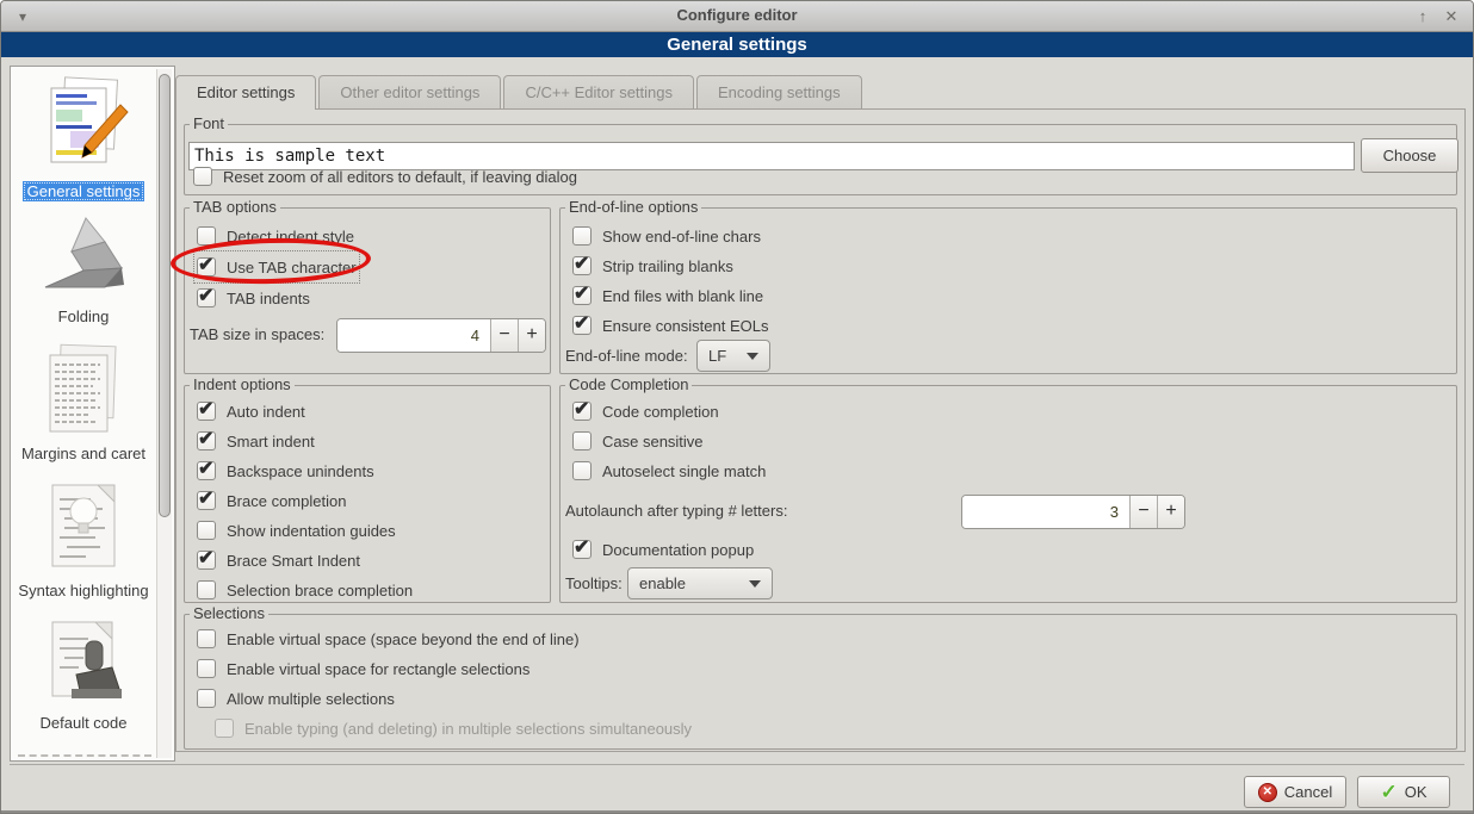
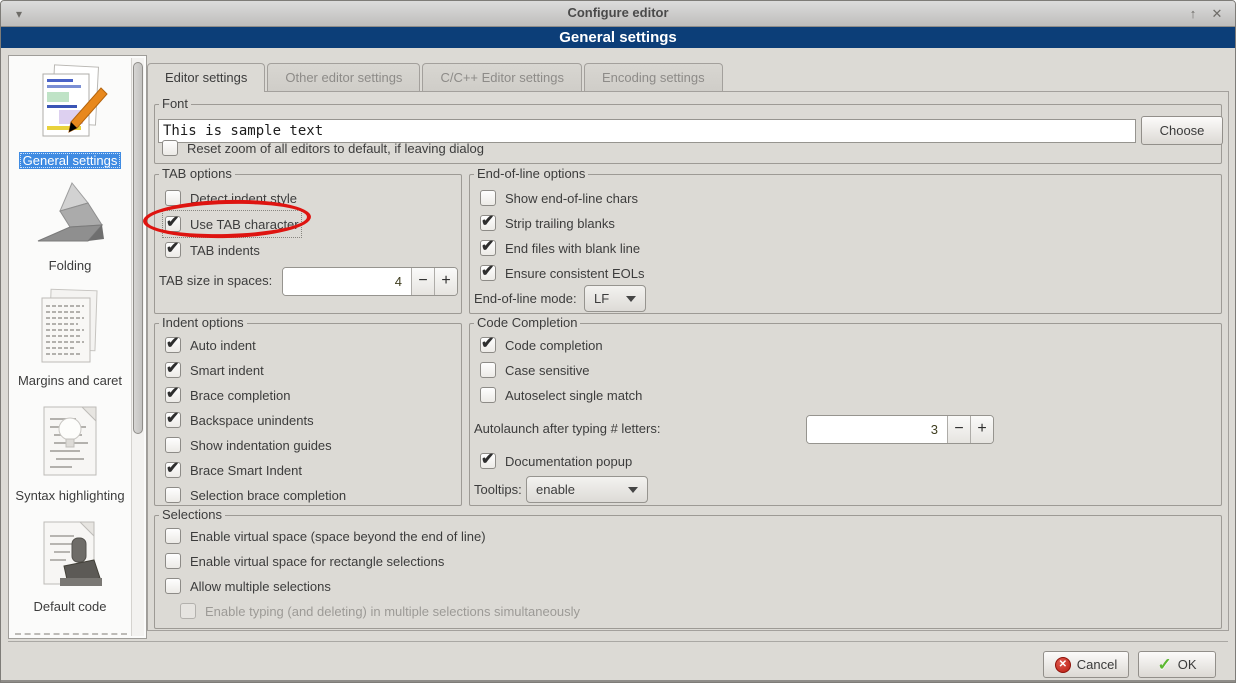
  ▾
  Configure editor
  ↑
  ✕
  General settings
  General settings
  Folding
  Margins and caret
  Syntax highlighting
  Default code
  Editor settings
  Other editor settings
  C/C++ Editor settings
  Encoding settings
  Font
  This is sample text
  Choose
  Reset zoom of all editors to default, if leaving dialog
  TAB options
  Detect indent style
  ✔
  Use TAB character
  ✔
  TAB indents
  TAB size in spaces:
  4
  −
  +
  End-of-line options
  Show end-of-line chars
  ✔
  Strip trailing blanks
  ✔
  End files with blank line
  ✔
  Ensure consistent EOLs
  End-of-line mode:
  LF
  Indent options
  ✔
  Auto indent
  ✔
  Smart indent
  ✔
- Backspace unindents
+ Brace completion
  ✔
- Brace completion
+ Backspace unindents
  Show indentation guides
  ✔
  Brace Smart Indent
  Selection brace completion
  Code Completion
  ✔
  Code completion
  Case sensitive
  Autoselect single match
  Autolaunch after typing # letters:
  3
  −
  +
  ✔
  Documentation popup
  Tooltips:
  enable
  Selections
  Enable virtual space (space beyond the end of line)
  Enable virtual space for rectangle selections
  Allow multiple selections
  Enable typing (and deleting) in multiple selections simultaneously
  ✕
  Cancel
  ✓
  OK
